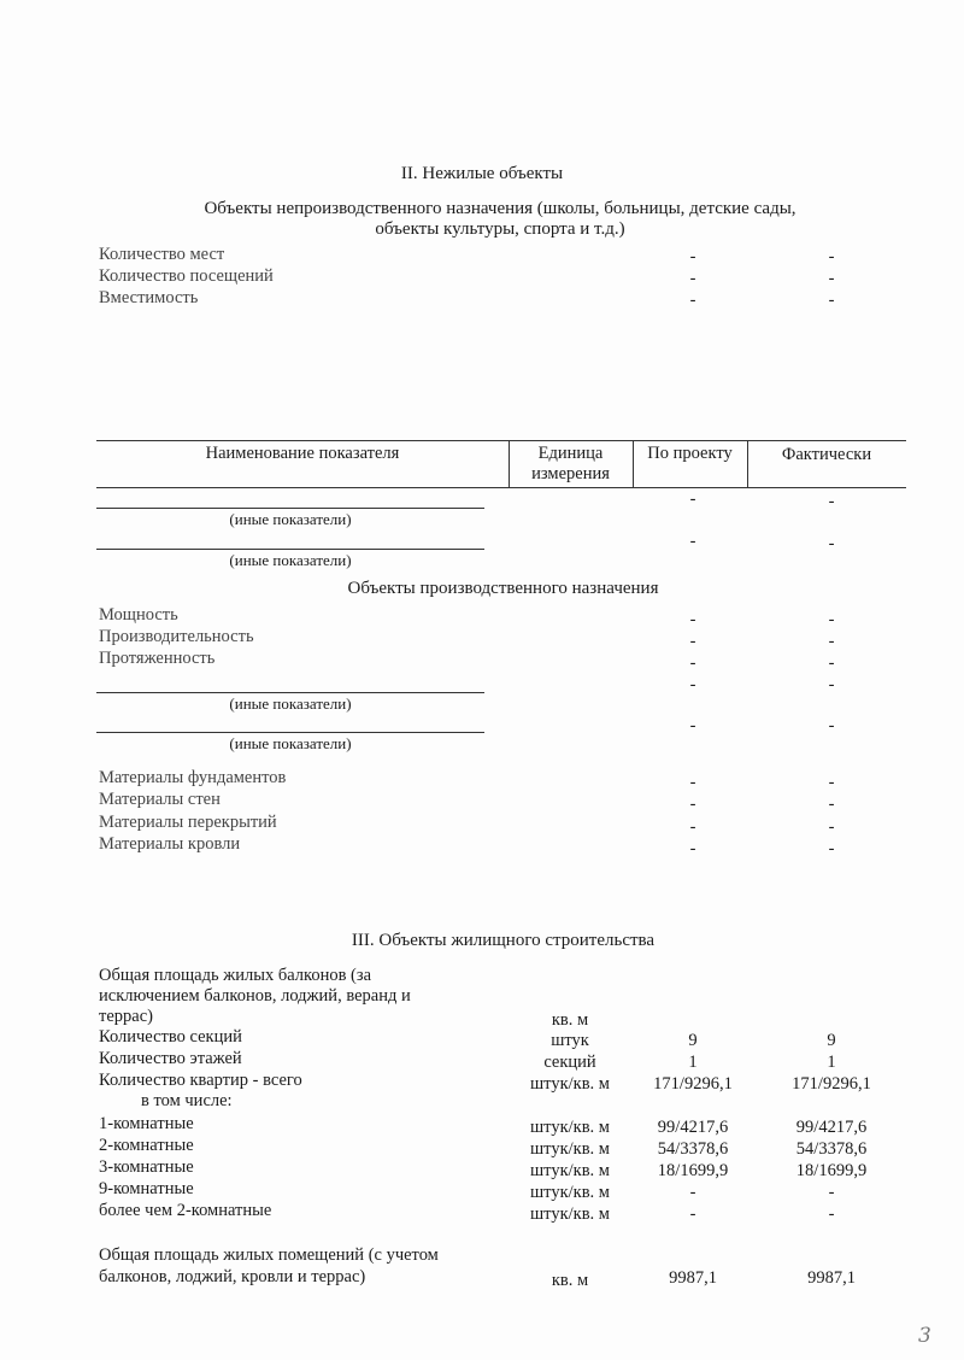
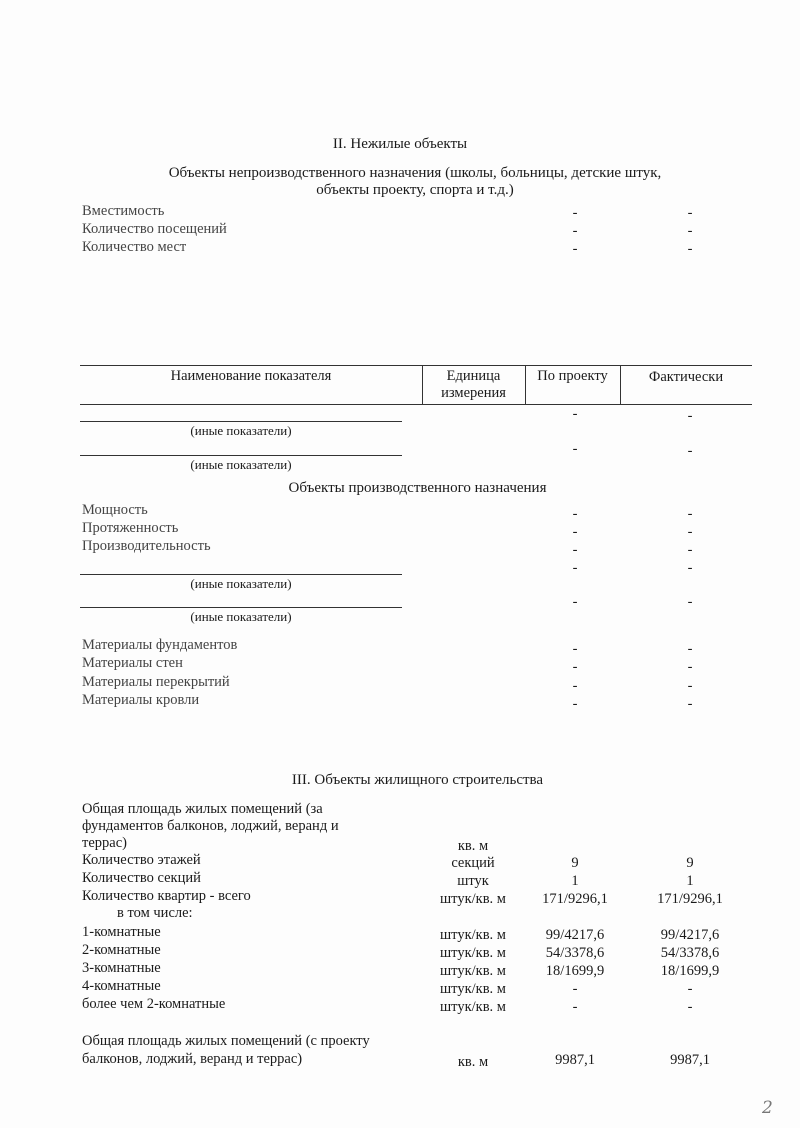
  II. Нежилые объекты
- Объекты непроизводственного назначения (школы, больницы, детские сады,
+ Объекты непроизводственного назначения (школы, больницы, детские штук,
- объекты культуры, спорта и т.д.)
+ объекты проекту, спорта и т.д.)
- Количество мест
+ Вместимость
  -
  -
  Количество посещений
  -
  -
- Вместимость
+ Количество мест
  -
  -
  Наименование показателя
  Единица
  измерения
  По проекту
  Фактически
  (иные показатели)
  -
  -
  (иные показатели)
  -
  -
  Объекты производственного назначения
  Мощность
  -
  -
- Производительность
+ Протяженность
  -
  -
- Протяженность
+ Производительность
  -
  -
  (иные показатели)
  -
  -
  (иные показатели)
  -
  -
  Материалы фундаментов
  -
  -
  Материалы стен
  -
  -
  Материалы перекрытий
  -
  -
  Материалы кровли
  -
  -
  III. Объекты жилищного строительства
- Общая площадь жилых балконов (за
+ Общая площадь жилых помещений (за
- исключением балконов, лоджий, веранд и
+ фундаментов балконов, лоджий, веранд и
  террас)
  кв. м
- Количество секций
+ Количество этажей
- штук
+ секций
  9
  9
- Количество этажей
+ Количество секций
- секций
+ штук
  1
  1
  Количество квартир - всего
  штук/кв. м
  171/9296,1
  171/9296,1
  в том числе:
  1-комнатные
  штук/кв. м
  99/4217,6
  99/4217,6
  2-комнатные
  штук/кв. м
  54/3378,6
  54/3378,6
  3-комнатные
  штук/кв. м
  18/1699,9
  18/1699,9
- 9-комнатные
+ 4-комнатные
  штук/кв. м
  -
  -
  более чем 2-комнатные
  штук/кв. м
  -
  -
- Общая площадь жилых помещений (с учетом
+ Общая площадь жилых помещений (с проекту
- балконов, лоджий, кровли и террас)
+ балконов, лоджий, веранд и террас)
  кв. м
  9987,1
  9987,1
- 3
+ 2
